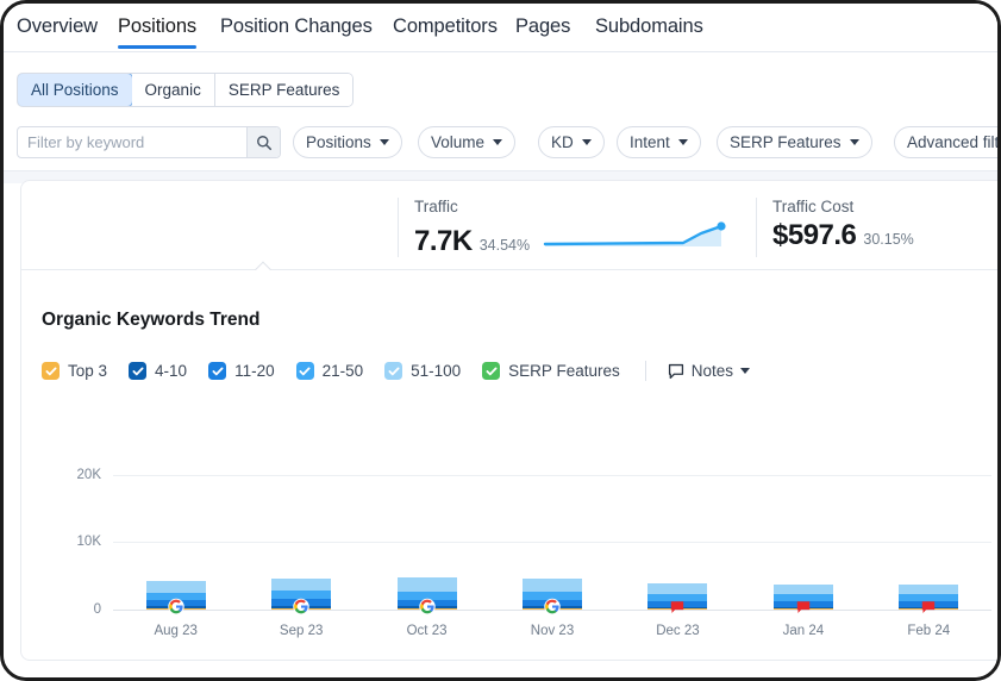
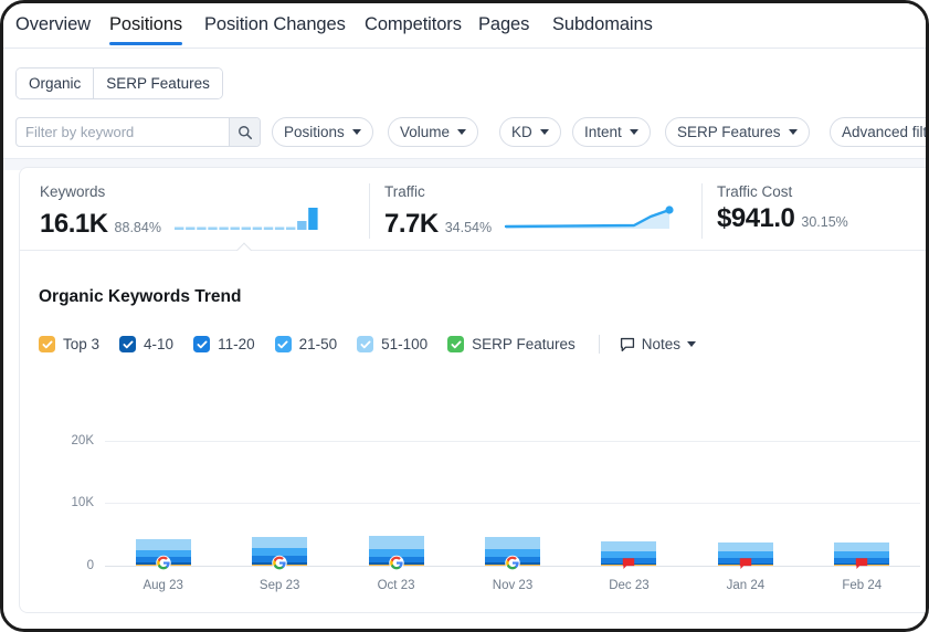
  Overview
  Positions
  Position Changes
  Competitors
  Pages
  Subdomains
- All Positions
  Organic
  SERP Features
  Filter by keyword
  Positions
  Volume
  KD
  Intent
  SERP Features
  Advanced filt
+ Keywords
+ 16.1K
+ 88.84%
  Traffic
  7.7K
  34.54%
  Traffic Cost
- $597.6
+ $941.0
  30.15%
  Organic Keywords Trend
  Top 3
  4-10
  11-20
  21-50
  51-100
  SERP Features
  Notes
  0
  10K
  20K
  Aug 23
  Sep 23
  Oct 23
  Nov 23
  Dec 23
  Jan 24
  Feb 24
